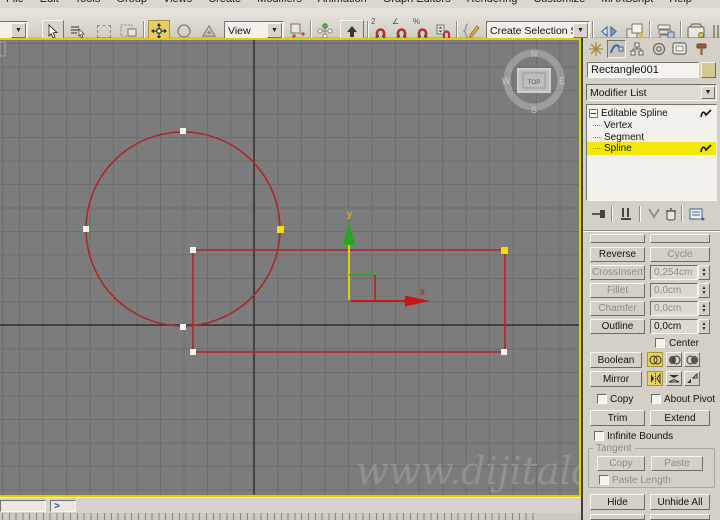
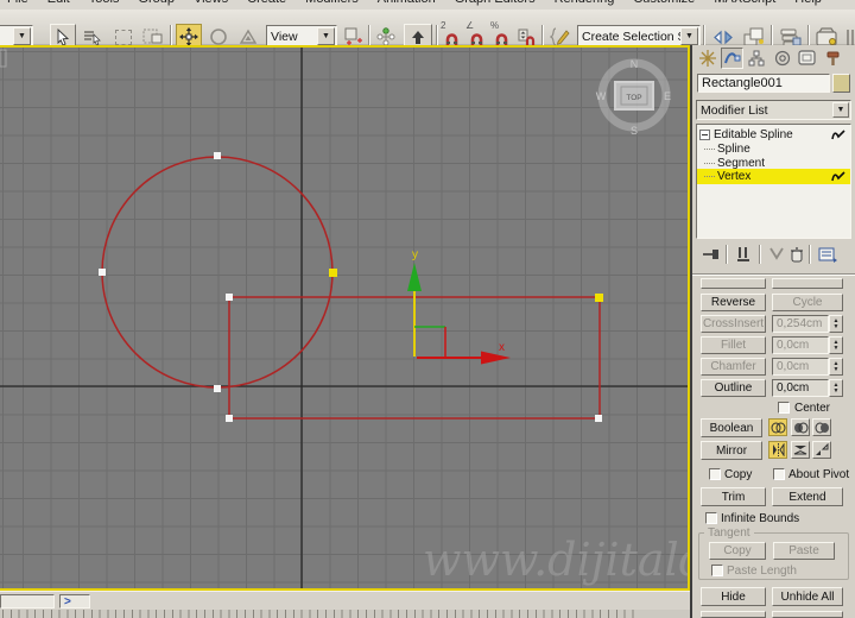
  View
  2
  ∠
  %
  Create Selection
  www.dijital
  y
  x
  N
  E
  S
  W
  >
  Rectangle001
  Modifier List
  Editable Spline
- Vertex
+ Spline
  Segment
- Spline
+ Vertex
  Reverse
  Cycle
  CrossInsert
  0,254cm
  Fillet
  0,0cm
  Chamfer
  0,0cm
  Outline
  0,0cm
  Center
  Boolean
  Mirror
  Copy
  About Pivot
  Trim
  Extend
  Infinite Bounds
  Tangent
  Copy
  Paste
  Paste Length
  Hide
  Unhide All
